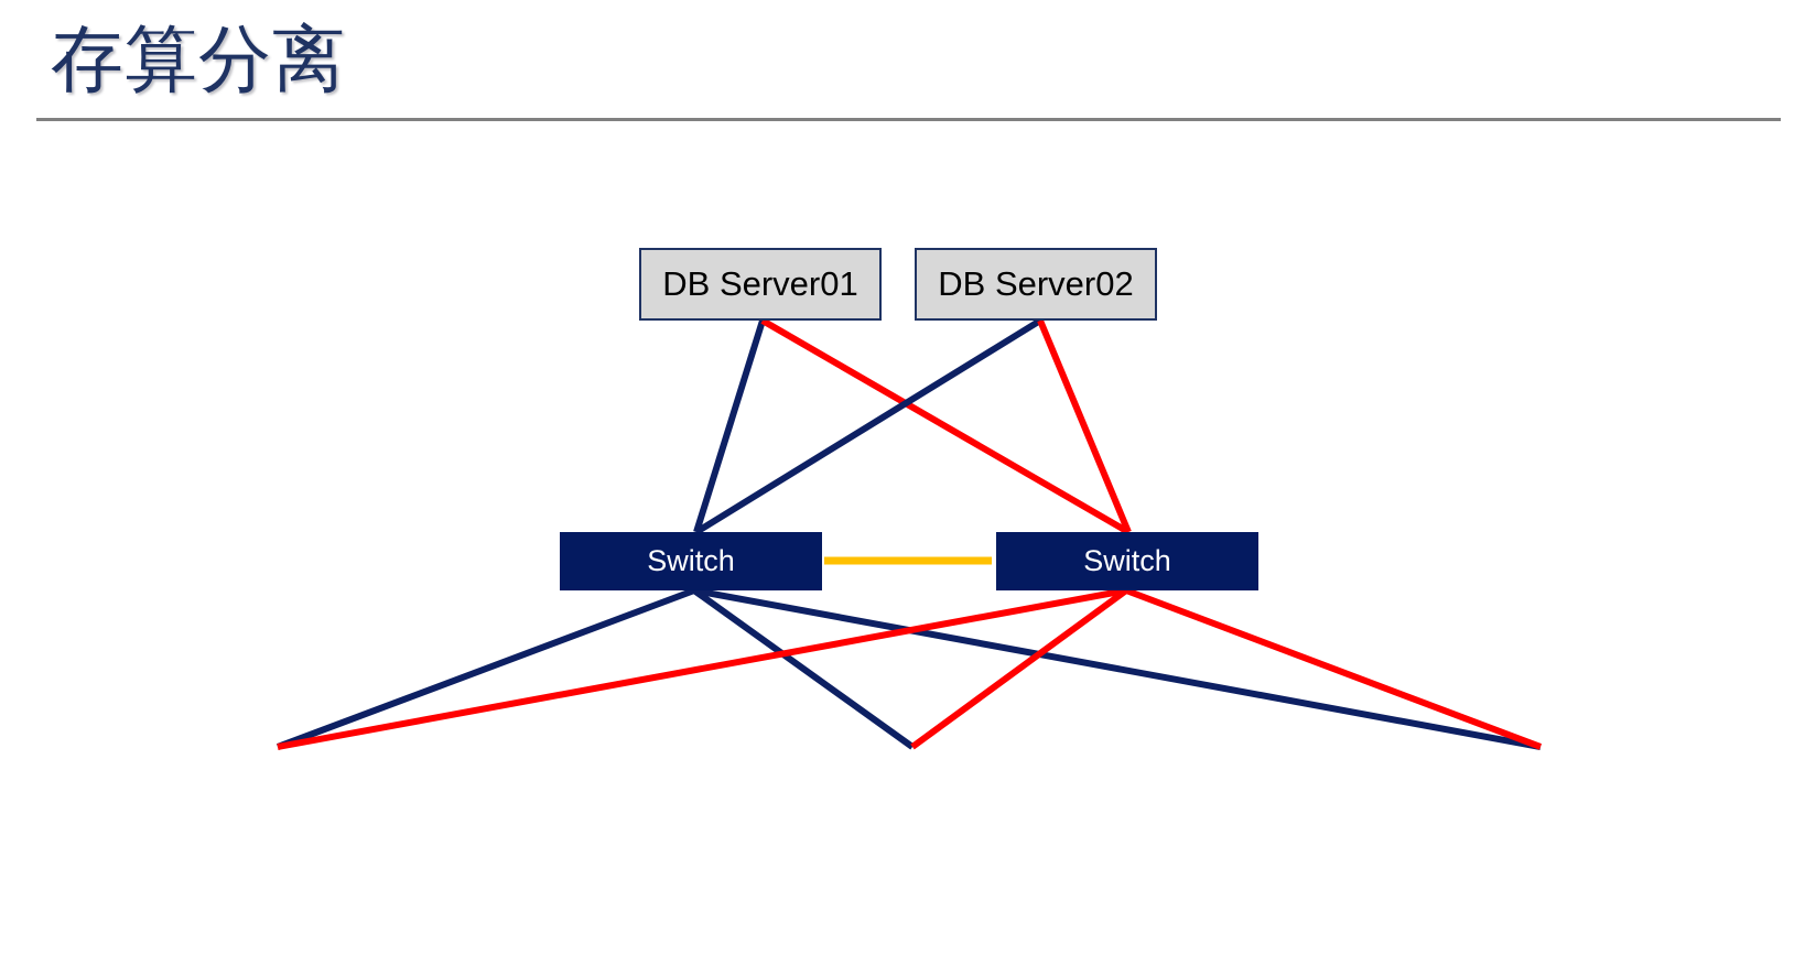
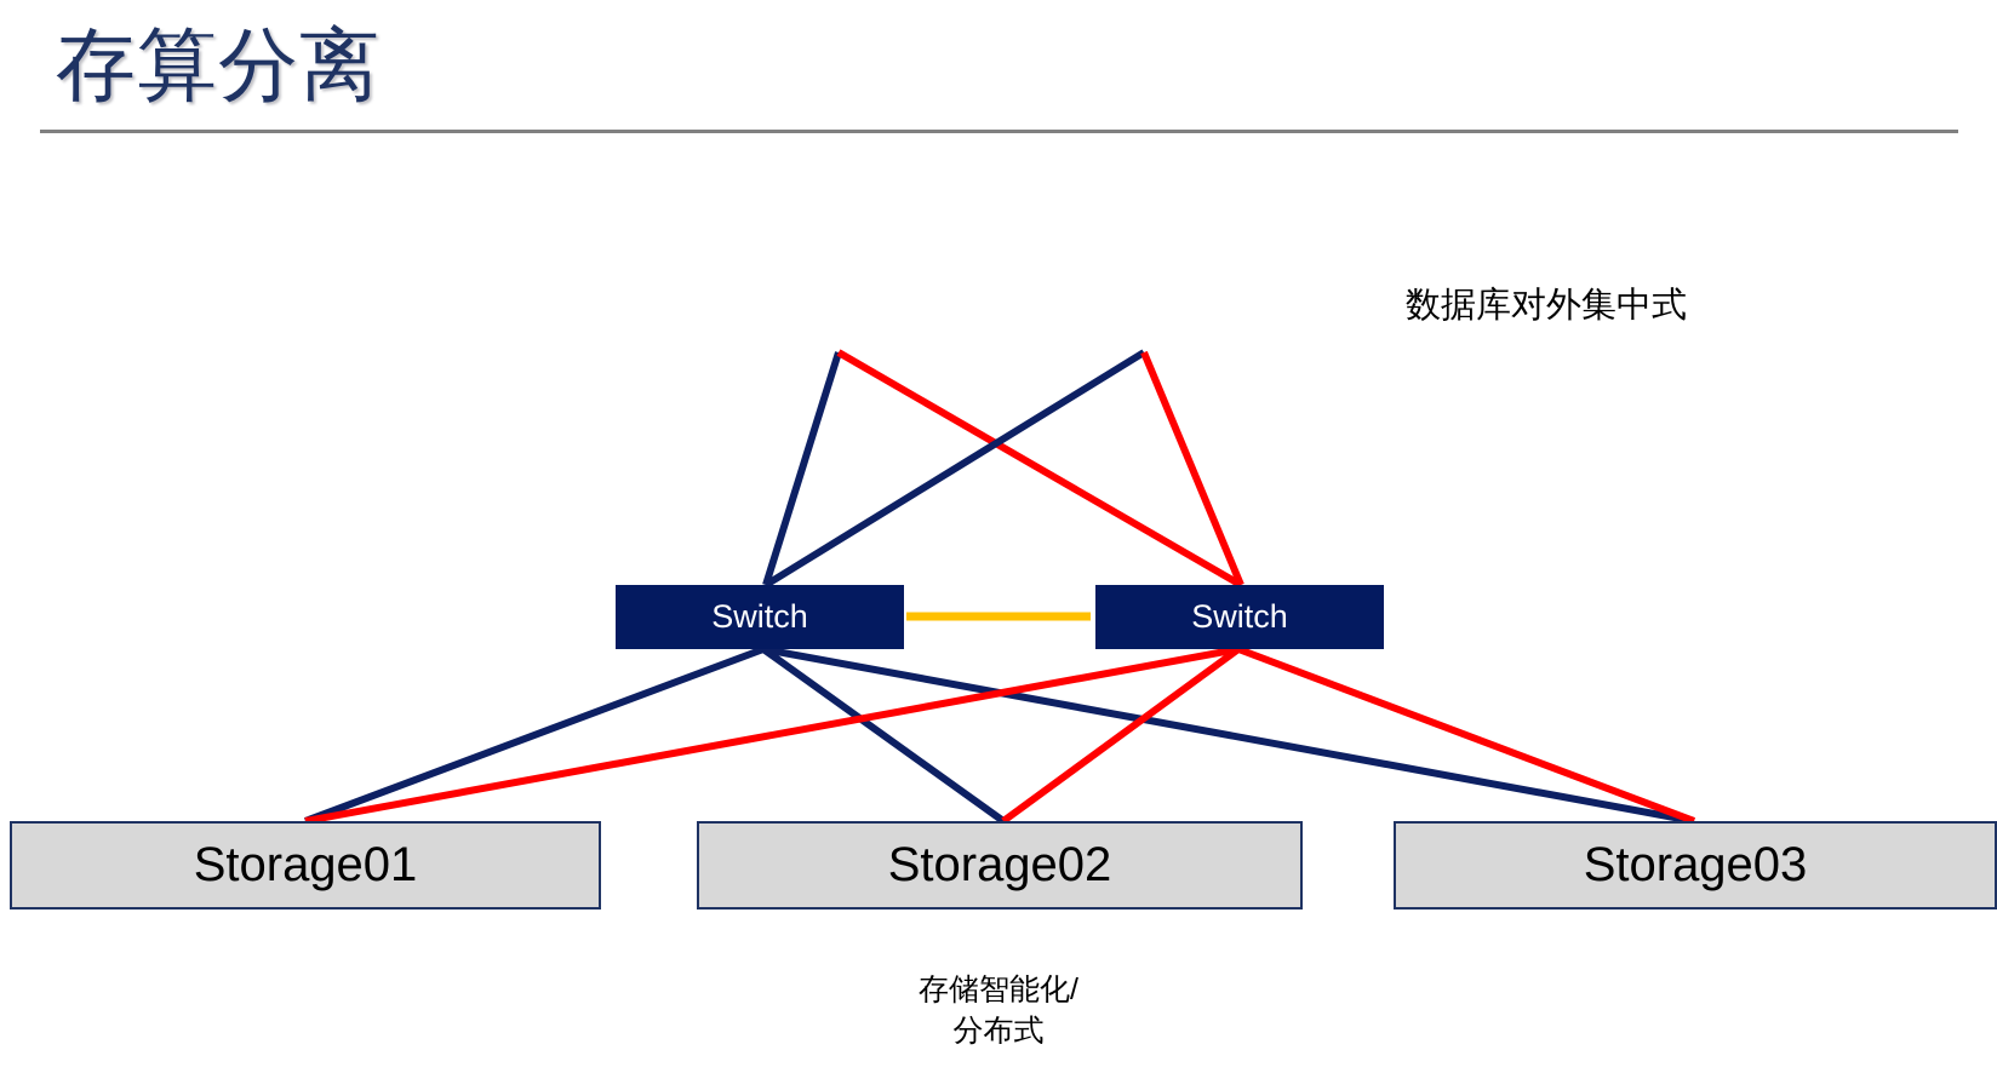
  存算分离
- DB Server01
- DB Server02
  Switch
  Switch
+ Storage01
+ Storage02
+ Storage03
+ 数据库对外集中式
+ 存储智能化/
+ 分布式
